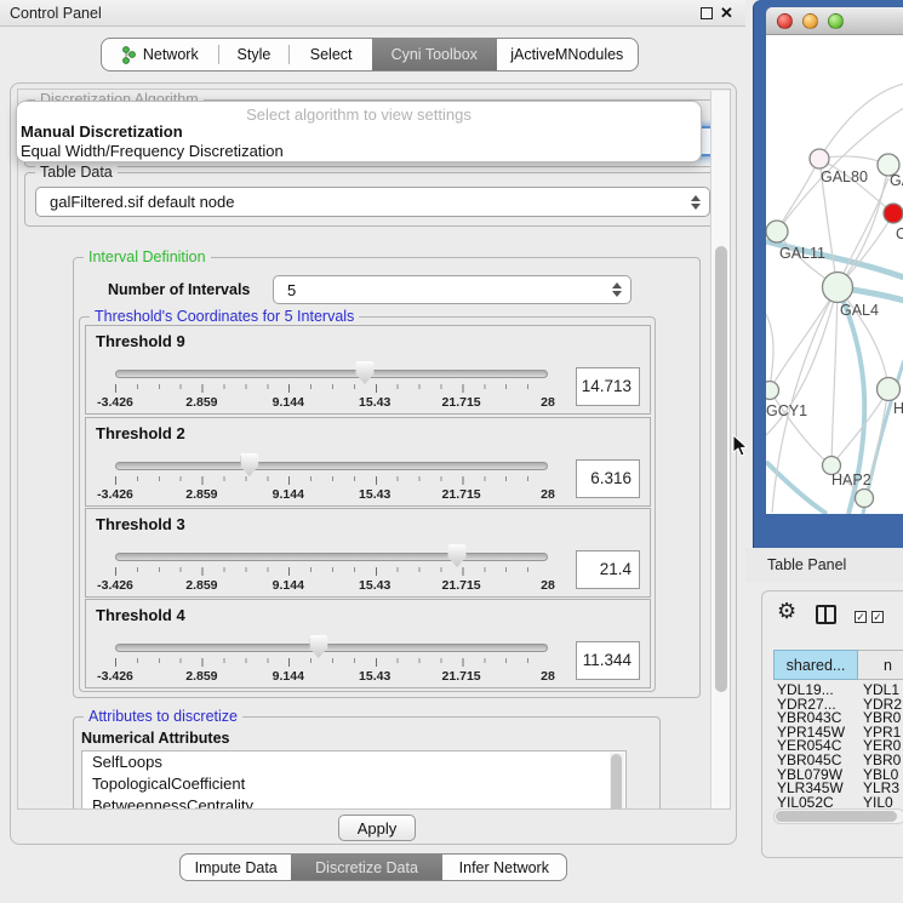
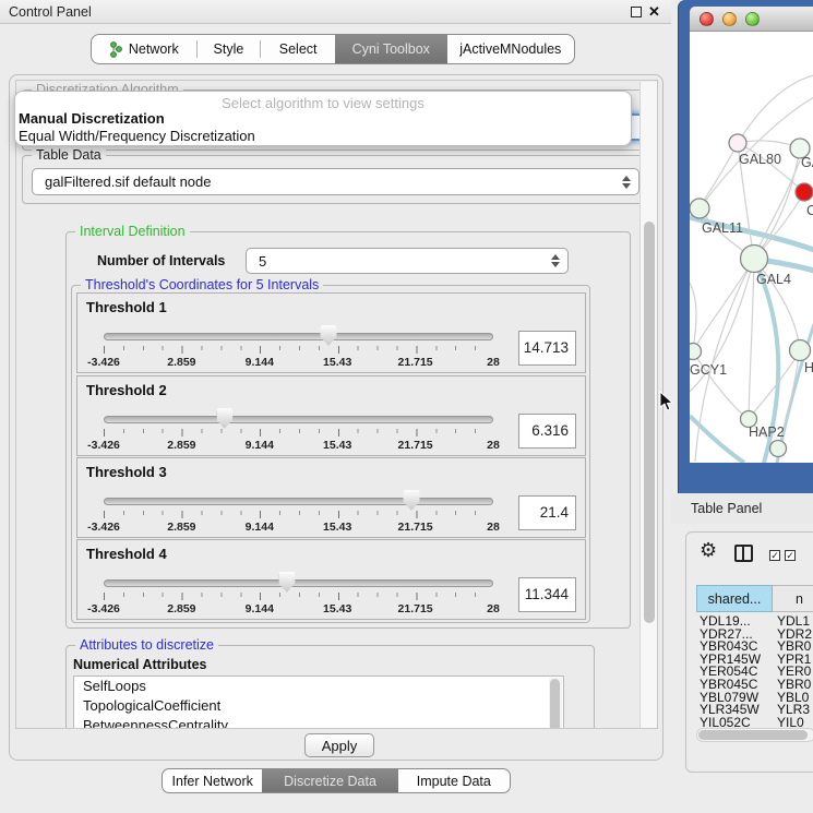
  Control Panel
  ✕
  Network
  Style
  Select
  Cyni Toolbox
  jActiveMNodules
  Discretization Algorithm
  Table Data
  galFiltered.sif default node
  Interval Definition
  Number of Intervals
  5
  Threshold's Coordinates for 5 Intervals
- Threshold 9
+ Threshold 1
  -3.426
  2.859
  9.144
  15.43
  21.715
  28
  14.713
  Threshold 2
  -3.426
  2.859
  9.144
  15.43
  21.715
  28
  6.316
  Threshold 3
  -3.426
  2.859
  9.144
  15.43
  21.715
  28
  21.4
  Threshold 4
  -3.426
  2.859
  9.144
  15.43
  21.715
  28
  11.344
  Attributes to discretize
  Numerical Attributes
  SelfLoops
  TopologicalCoefficient
  BetweennessCentrality
  Apply
  Select algorithm to view settings
  Manual Discretization
  Equal Width/Frequency Discretization
- Impute Data
+ Infer Network
  Discretize Data
- Infer Network
+ Impute Data
  GAL80
  C
  GAL11
  GAL4
  GCY1
  H
  HAP2
  Table Panel
  ⚙
  ✓
  ✓
  shared...
  n
  YDL19...
  YDL1
  YDR27...
  YDR2
  YBR043C
  YBR0
  YPR145W
  YPR1
  YER054C
  YER0
  YBR045C
  YBR0
  YBL079W
  YBL0
  YLR345W
  YLR3
  YIL052C
  YIL0
